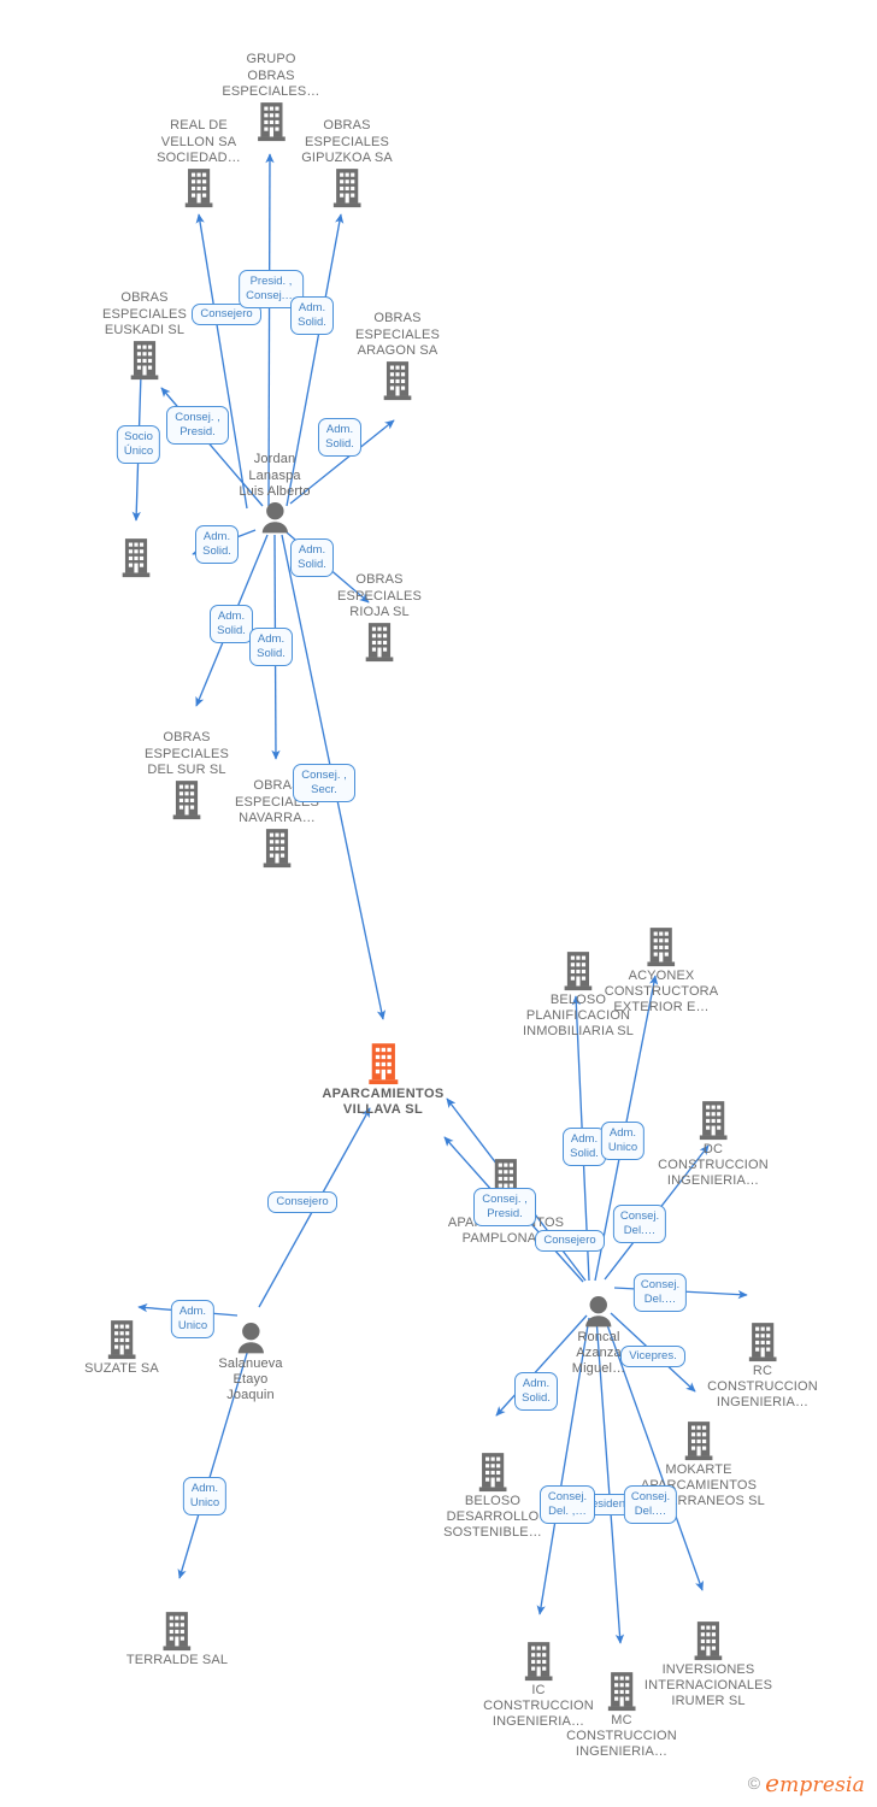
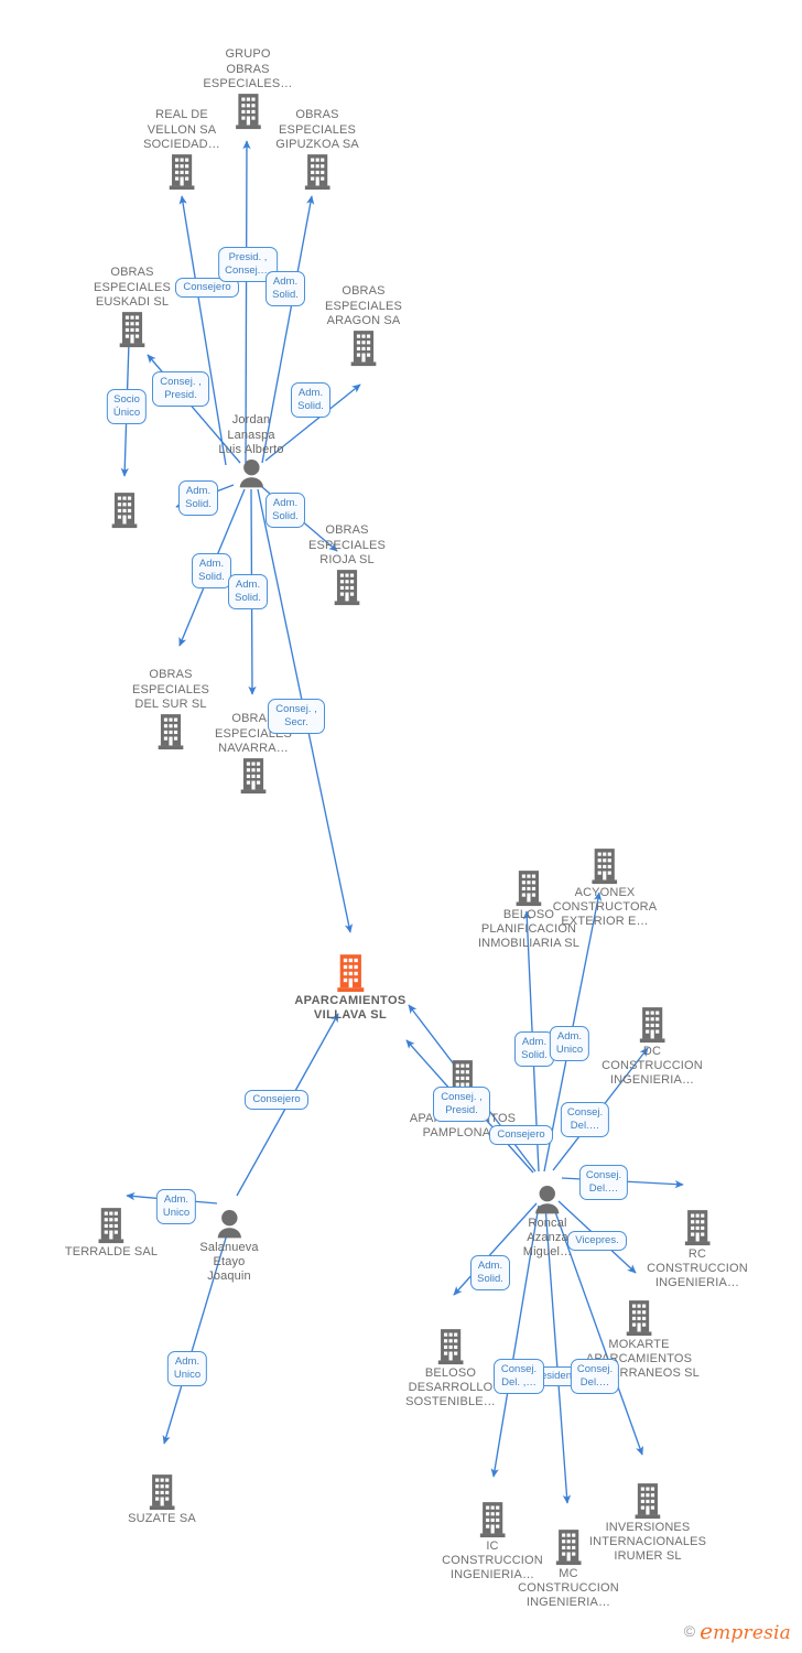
  GRUPO
  OBRAS
  ESPECIALES…
  REAL DE
  VELLON SA
  SOCIEDAD…
  OBRAS
  ESPECIALES
  GIPUZKOA SA
  OBRAS
  ESPECIALES
  EUSKADI SL
  OBRAS
  ESPECIALES
  ARAGON SA
  Jordan
  Lanaspa
  Luis Alberto
  OBRAS
  ESPECIALES
  RIOJA SL
  OBRAS
  ESPECIALES
  DEL SUR SL
  OBRA
  ESPECIA
  NAVARRA…
  APARCAMIENTOS
  VILLAVA SL
  BELOSO
  PLANIFICACION
  INMOBILIARIA SL
  ACYONEX
  CONSTRUCTORA
  EXTERIOR E…
  DC
  CONSTRUCCION
  INGENIERIA…
  PAMPLONA
  RC
  CONSTRUCCION
  INGENIERIA…
  Roncal
  Azanza
  Miguel…
  MOKARTE
- SUZATE SA
+ TERRALDE SAL
  Salanueva
  Etayo
  Joaquin
  BELOSO
  DESARROLLO
  SOSTENIBLE…
- TERRALDE SAL
+ SUZATE SA
  IC
  CONSTRUCCION
  INGENIERIA…
  MC
  CONSTRUCCION
  INGENIERIA…
  INVERSIONES
  INTERNACIONALES
  IRUMER SL
  Consejero
  Presid. ,
  Consej.…
  Adm.
  Solid.
  Consej. ,
  Presid.
  Adm.
  Solid.
  Socio
  Único
  Adm.
  Solid.
  Adm.
  Solid.
  Adm.
  Solid.
  Adm.
  Solid.
  Consej. ,
  Secr.
  Consejero
  Adm.
  Unico
  Adm.
  Unico
  Adm.
  Solid.
  Adm.
  Unico
  Consej. ,
  Presid.
  Consejero
  Consej.
  Del.…
  Consej.
  Del.…
  Vicepres.
  Adm.
  Solid.
  Consej.
  Del. ,…
  Consej.
  Del.…
  ©
  empresia
